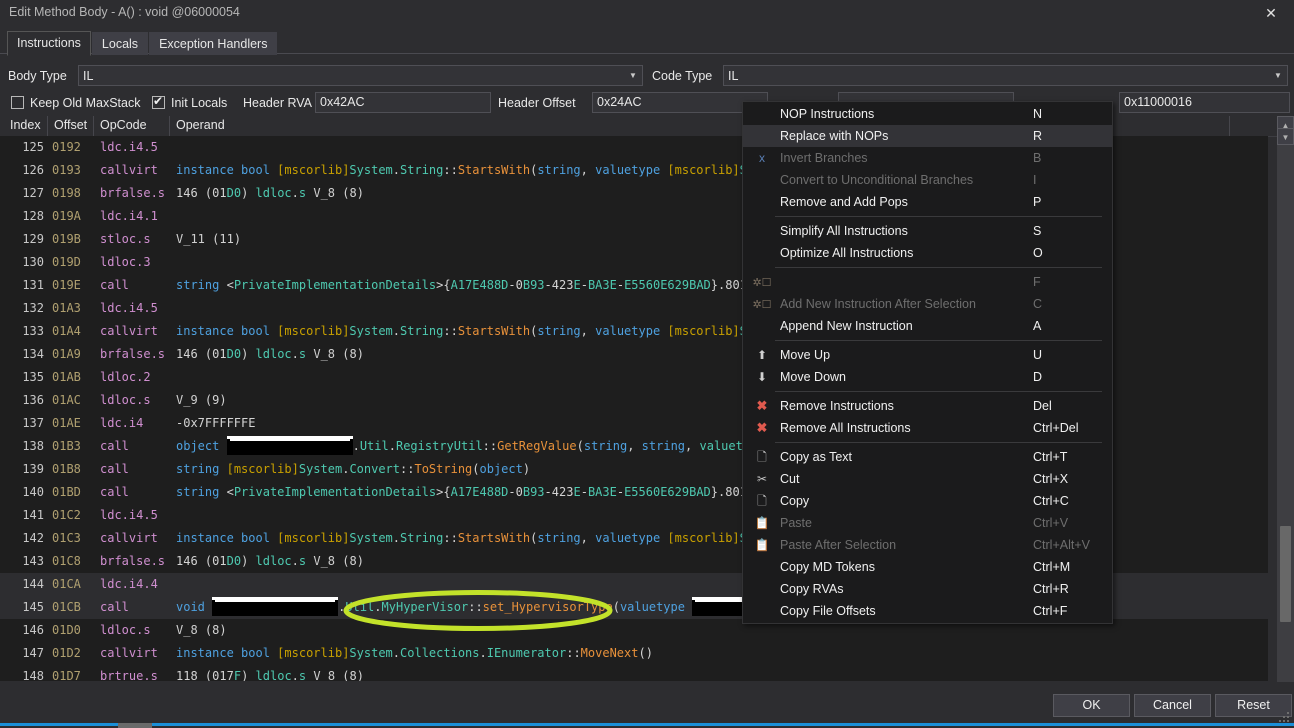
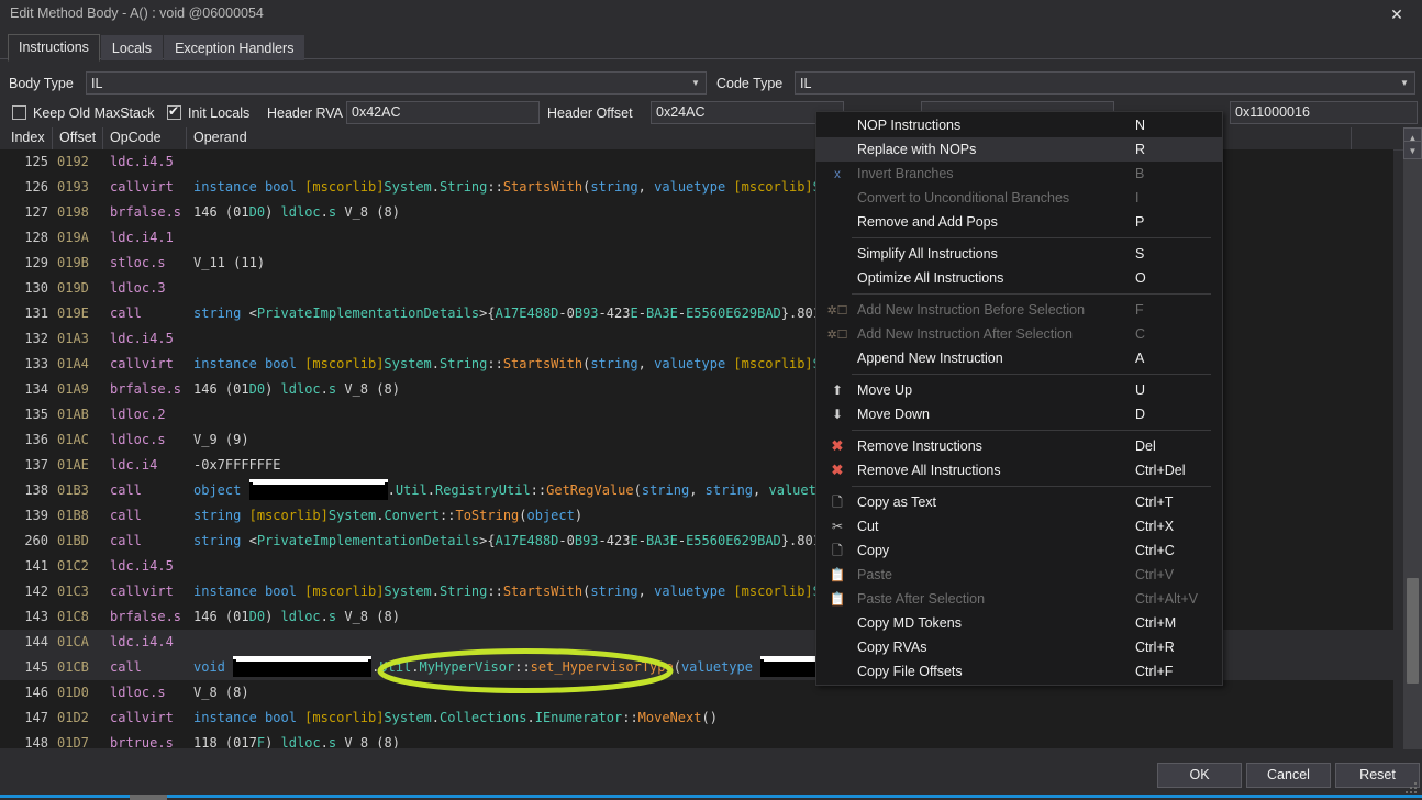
  Edit Method Body - A() : void @06000054
  ✕
  Instructions
  Locals
  Exception Handlers
  Body Type
  IL
  ▼
  Code Type
  IL
  ▼
  Keep Old MaxStack
  Init Locals
  Header RVA
  0x42AC
  Header Offset
  0x24AC
  0x11000016
  Index
  Offset
  OpCode
  Operand
  125
  0192
  ldc.i4.5
  126
  0193
  callvirt
  instance bool [mscorlib]System.String::StartsWith(string, valuetype [mscorlib]
  127
  0198
  brfalse.s
  146 (01D0) ldloc.s V_8 (8)
  128
  019A
  ldc.i4.1
  129
  019B
  stloc.s
  V_11 (11)
  130
  019D
  ldloc.3
  131
  019E
  call
  string <PrivateImplementationDetails>{A17E488D-0B93-423E-BA3E-E5560E629BAD}.80
  132
  01A3
  ldc.i4.5
  133
  01A4
  callvirt
  instance bool [mscorlib]System.String::StartsWith(string, valuetype [mscorlib]
  134
  01A9
  brfalse.s
  146 (01D0) ldloc.s V_8 (8)
  135
  01AB
  ldloc.2
  136
  01AC
  ldloc.s
  V_9 (9)
  137
  01AE
  ldc.i4
  -0x7FFFFFFE
  138
  01B3
  call
  object .Util.RegistryUtil::GetRegValue(string, string, valuet
  139
  01B8
  call
  string [mscorlib]System.Convert::ToString(object)
- 140
+ 260
  01BD
  call
  string <PrivateImplementationDetails>{A17E488D-0B93-423E-BA3E-E5560E629BAD}.80
  141
  01C2
  ldc.i4.5
  142
  01C3
  callvirt
  instance bool [mscorlib]System.String::StartsWith(string, valuetype [mscorlib]
  143
  01C8
  brfalse.s
  146 (01D0) ldloc.s V_8 (8)
  144
  01CA
  ldc.i4.4
  145
  01CB
  call
  146
  01D0
  ldloc.s
  V_8 (8)
  147
  01D2
  callvirt
  instance bool [mscorlib]System.Collections.IEnumerator::MoveNext()
  148
  01D7
  brtrue.s
  118 (017F) ldloc.s V_8 (8)
  ▲
  ▼
  OK
  Cancel
  Reset
  NOP Instructions
  N
  Replace with NOPs
  R
  x
  Invert Branches
  B
  Convert to Unconditional Branches
  I
  Remove and Add Pops
  P
  Simplify All Instructions
  S
  Optimize All Instructions
  O
  ✲☐
+ Add New Instruction Before Selection
  F
  ✲☐
  Add New Instruction After Selection
  C
  Append New Instruction
  A
  ⬆
  Move Up
  U
  ⬇
  Move Down
  D
  ✖
  Remove Instructions
  Del
  ✖
  Remove All Instructions
  Ctrl+Del
  🗋
  Copy as Text
  Ctrl+T
  ✂
  Cut
  Ctrl+X
  🗋
  Copy
  Ctrl+C
  📋
  Paste
  Ctrl+V
  📋
  Paste After Selection
  Ctrl+Alt+V
  Copy MD Tokens
  Ctrl+M
  Copy RVAs
  Ctrl+R
  Copy File Offsets
  Ctrl+F
